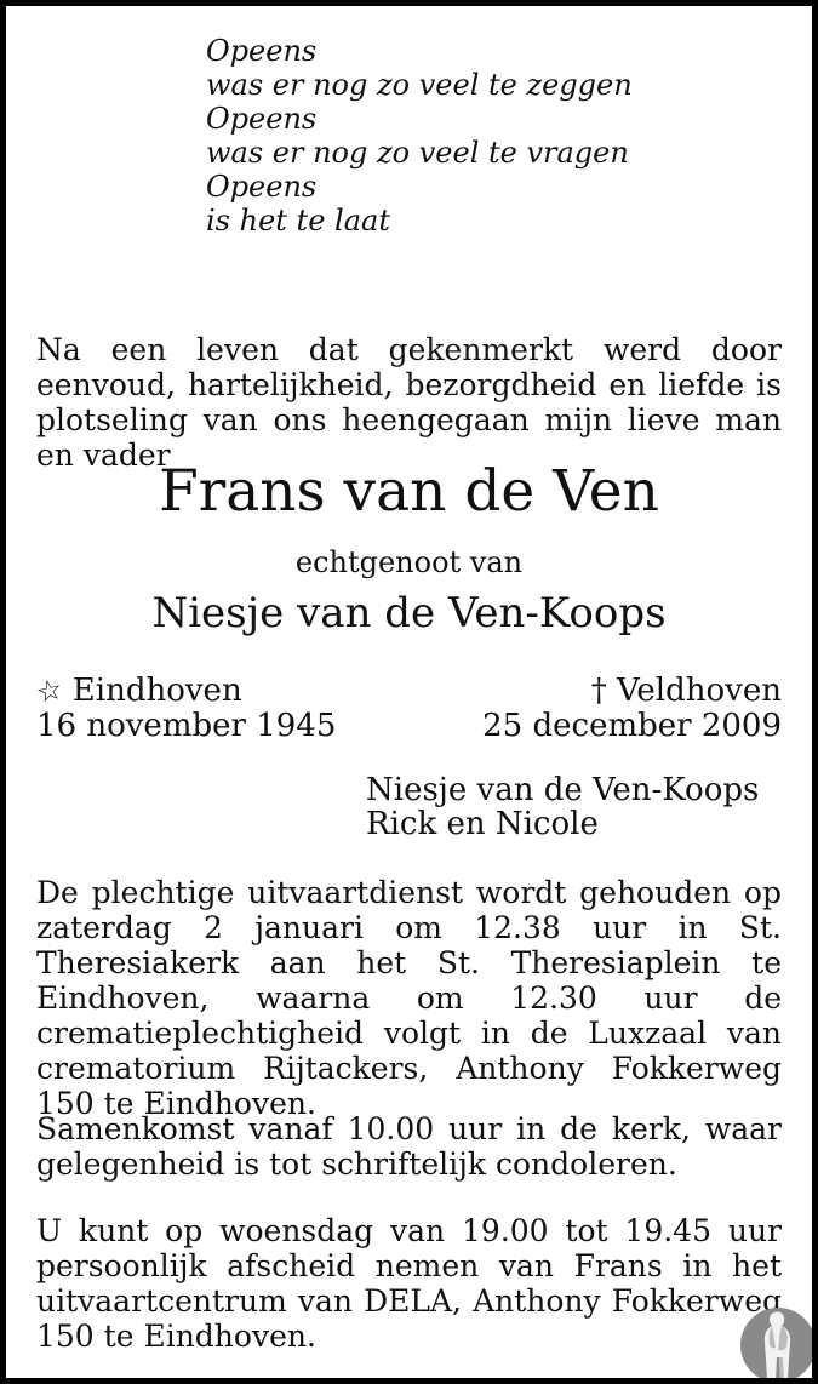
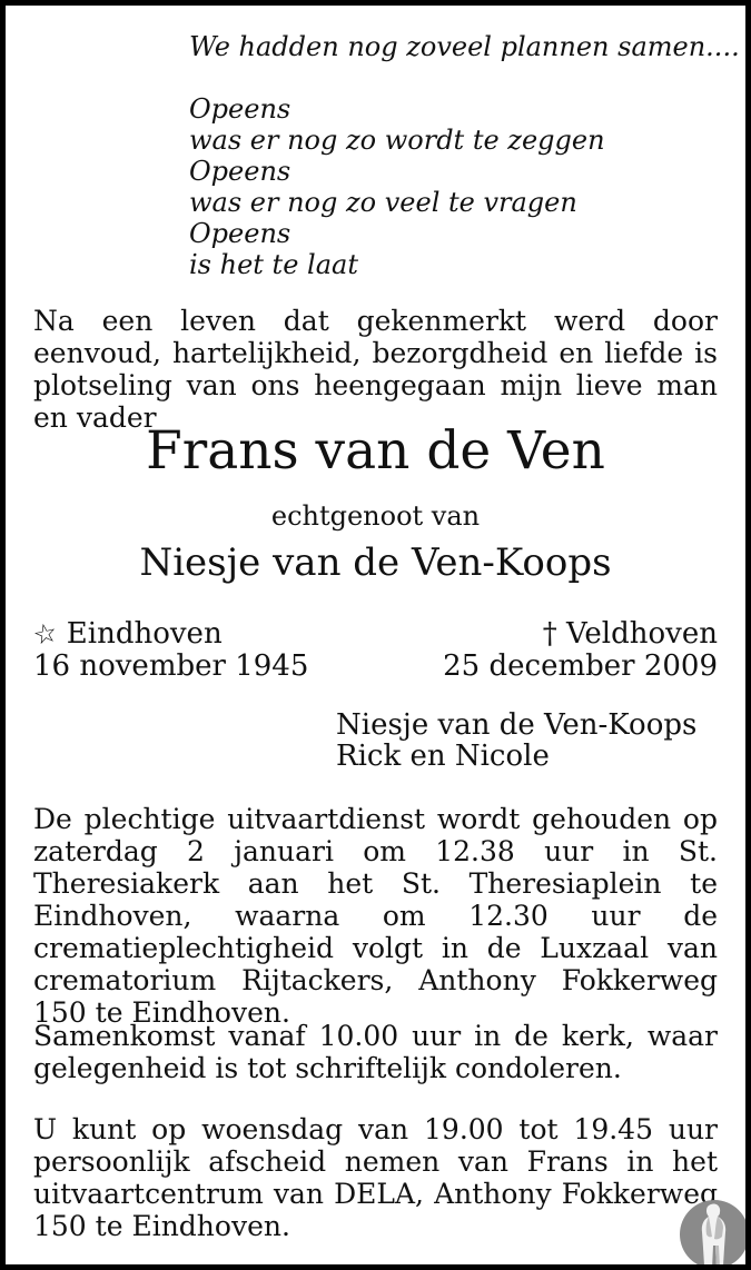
+ We hadden nog zoveel plannen samen....
  Opeens
- was er nog zo veel te zeggen
+ was er nog zo wordt te zeggen
  Opeens
  was er nog zo veel te vragen
  Opeens
  is het te laat
  Na een leven dat gekenmerkt werd door eenvoud, hartelijkheid, bezorgdheid en liefde is plotseling van ons heengegaan mijn lieve man en vader
  Frans van de Ven
  echtgenoot van
  Niesje van de Ven-Koops
  16 november 1945
  † Veldhoven
  25 december 2009
  Niesje van de Ven-Koops
  Rick en Nicole
  De plechtige uitvaartdienst wordt gehouden op zaterdag 2 januari om 12.38 uur in St. Theresiakerk aan het St. Theresiaplein te Eindhoven, waarna om 12.30 uur de crematieplechtigheid volgt in de Luxzaal van crematorium Rijtackers, Anthony Fokkerweg 150 te Eindhoven.
  Samenkomst vanaf 10.00 uur in de kerk, waar gelegenheid is tot schriftelijk condoleren.
  U kunt op woensdag van 19.00 tot 19.45 uur persoonlijk afscheid nemen van Frans in het uitvaartcentrum van DELA, Anthony Fokkerweg 150 te Eindhoven.
